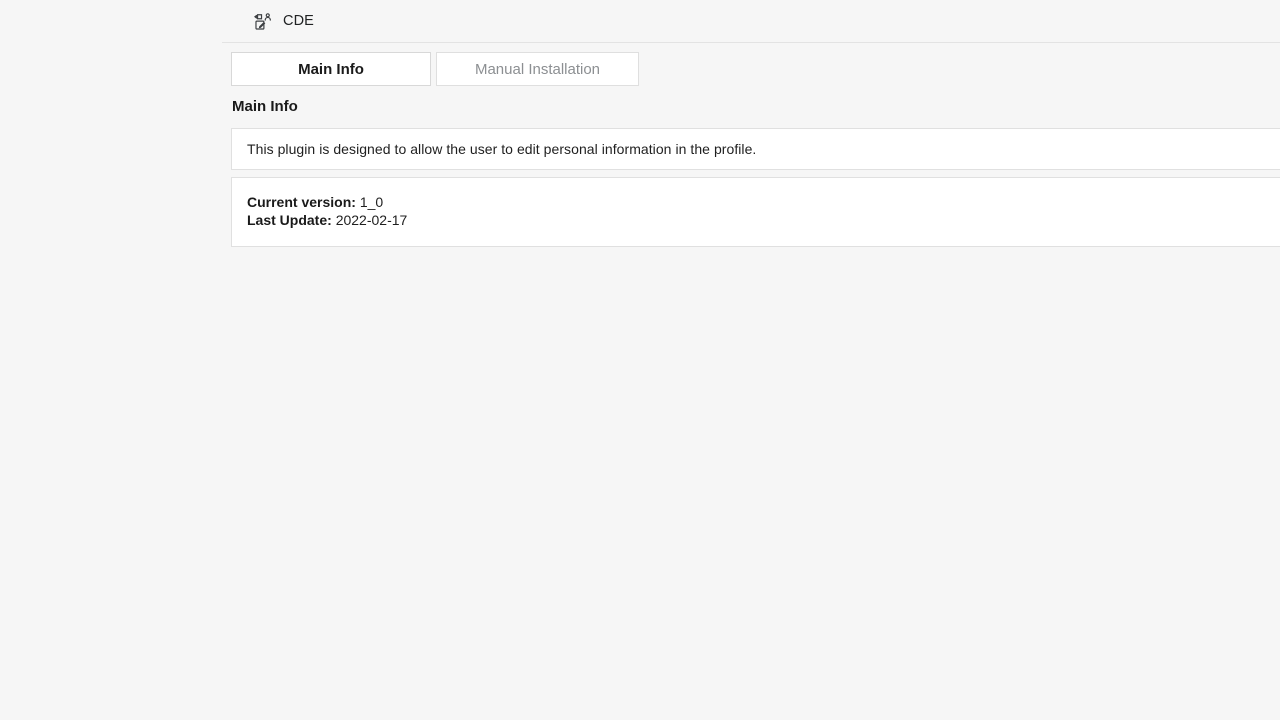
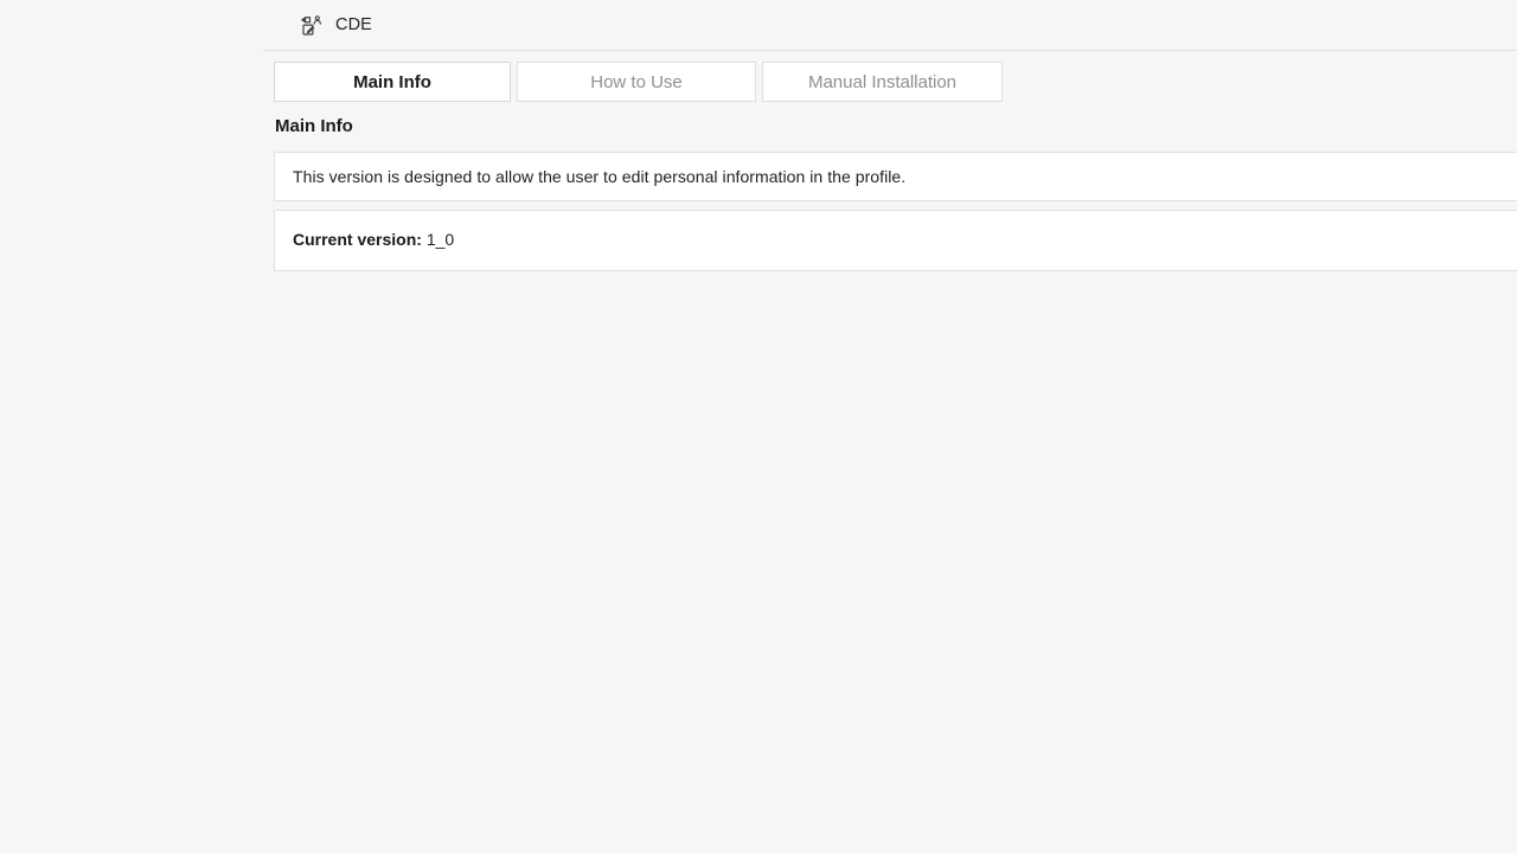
  CDE
  Main Info
+ How to Use
  Manual Installation
  Main Info
- This plugin is designed to allow the user to edit personal information in the profile.
+ This version is designed to allow the user to edit personal information in the profile.
  Current version: 1_0
- Last Update: 2022-02-17
